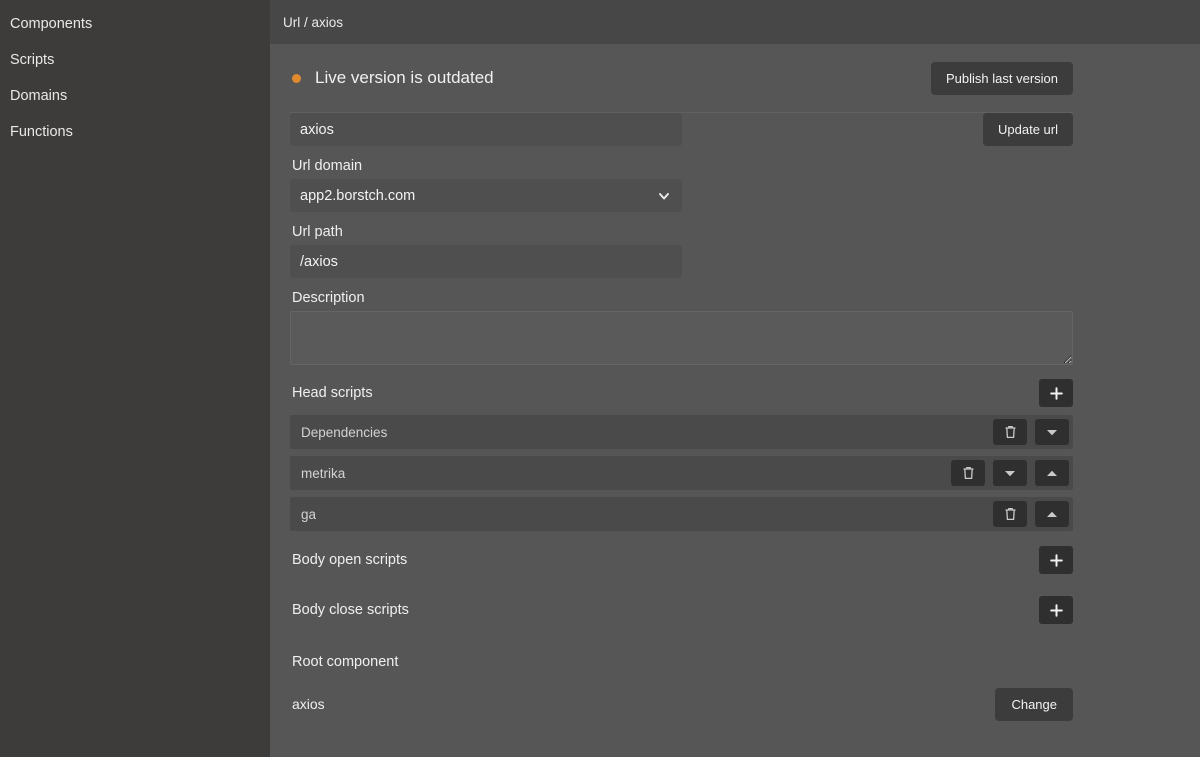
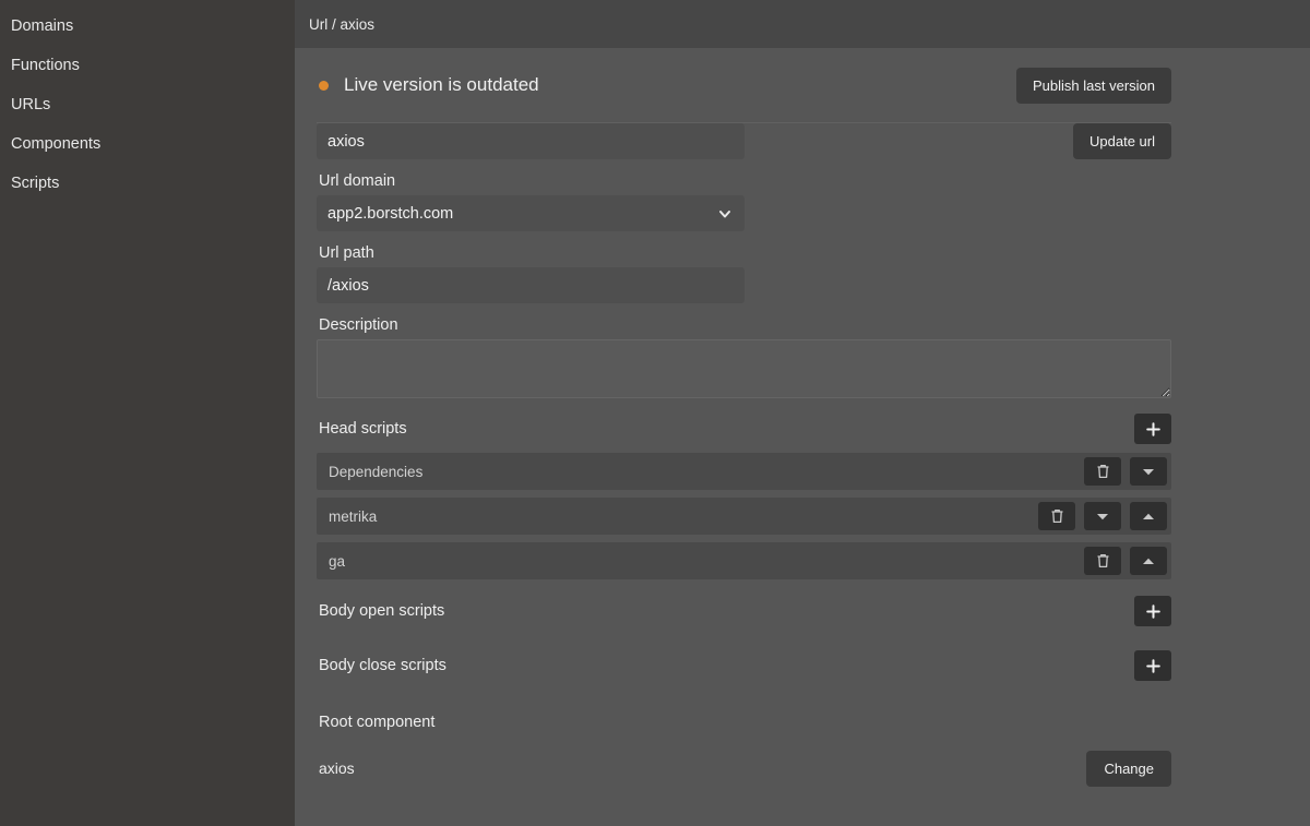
- Components
+ Domains
- Scripts
+ Functions
+ URLs
- Domains
+ Components
- Functions
+ Scripts
  Url / axios
  Live version is outdated
  Publish last version
  axios
  Update url
  Url domain
  app2.borstch.com
  Url path
  /axios
  Description
  Head scripts
  Dependencies
  metrika
  ga
  Body open scripts
  Body close scripts
  Root component
  axios
  Change
